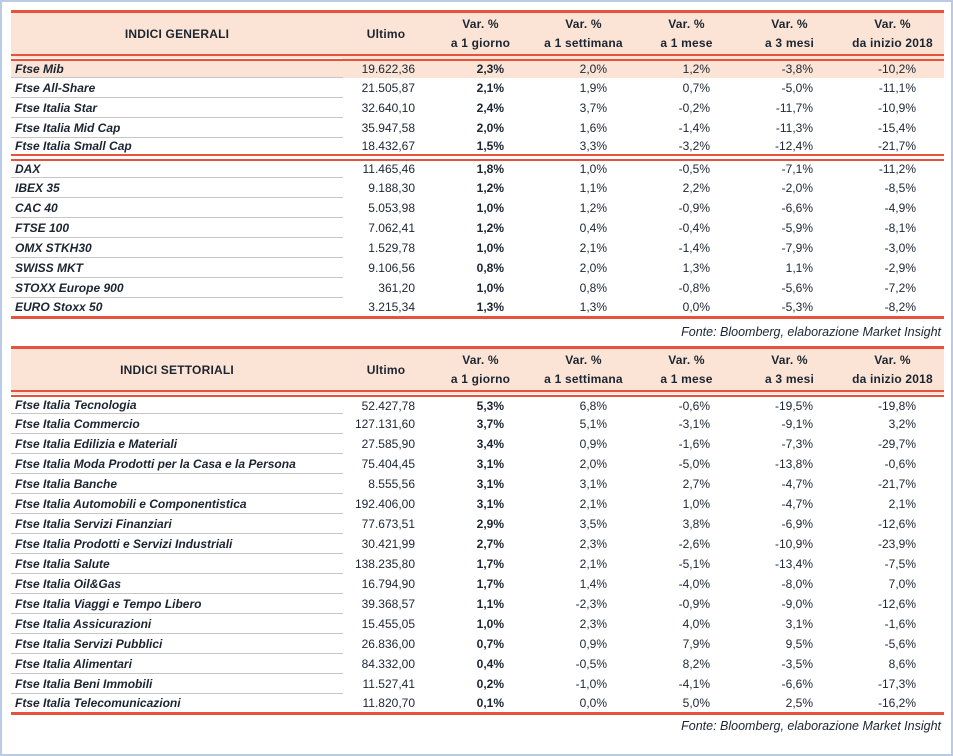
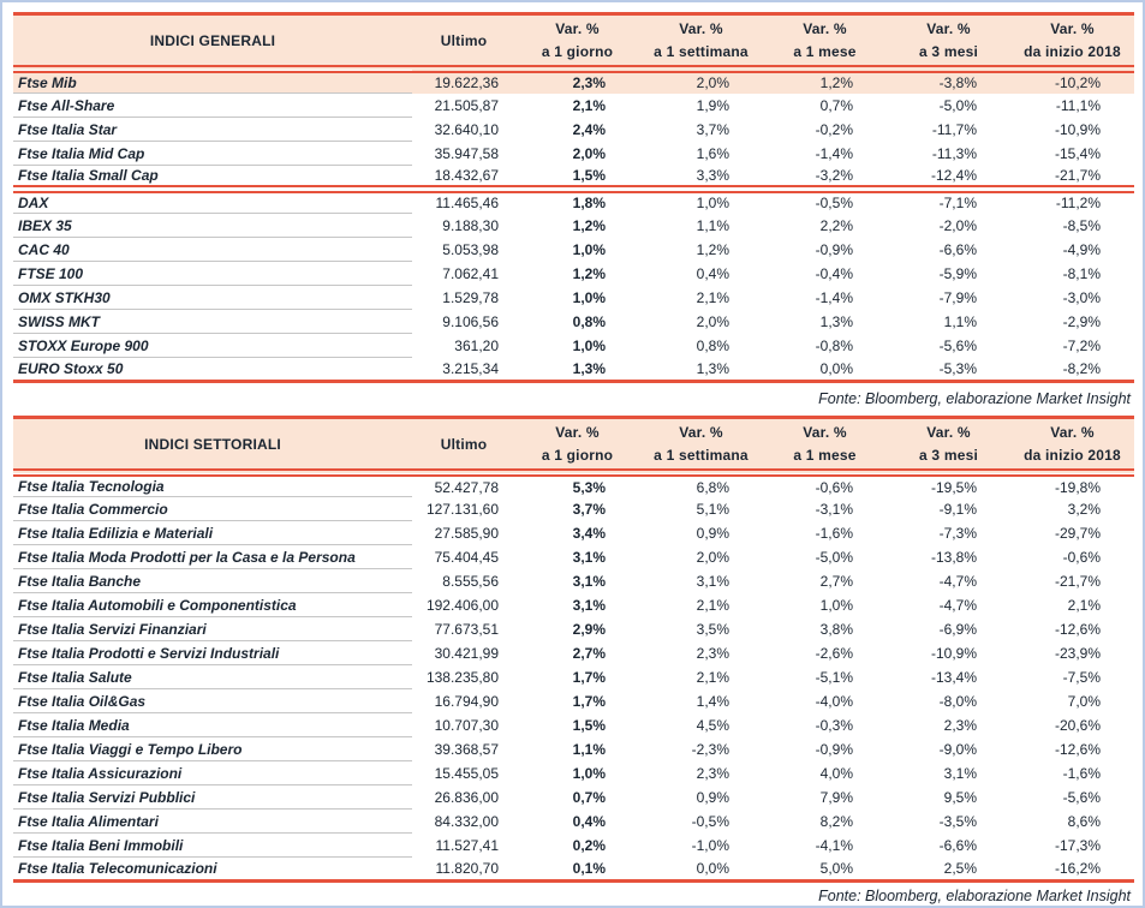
  INDICI GENERALI	Ultimo	Var. % a 1 giorno	Var. % a 1 settimana	Var. % a 1 mese	Var. % a 3 mesi	Var. % da inizio 2018
  Ftse Mib	19.622,36	2,3%	2,0%	1,2%	-3,8%	-10,2%
  Ftse All-Share	21.505,87	2,1%	1,9%	0,7%	-5,0%	-11,1%
  Ftse Italia Star	32.640,10	2,4%	3,7%	-0,2%	-11,7%	-10,9%
  Ftse Italia Mid Cap	35.947,58	2,0%	1,6%	-1,4%	-11,3%	-15,4%
  Ftse Italia Small Cap	18.432,67	1,5%	3,3%	-3,2%	-12,4%	-21,7%
  DAX	11.465,46	1,8%	1,0%	-0,5%	-7,1%	-11,2%
  IBEX 35	9.188,30	1,2%	1,1%	2,2%	-2,0%	-8,5%
  CAC 40	5.053,98	1,0%	1,2%	-0,9%	-6,6%	-4,9%
  FTSE 100	7.062,41	1,2%	0,4%	-0,4%	-5,9%	-8,1%
  OMX STKH30	1.529,78	1,0%	2,1%	-1,4%	-7,9%	-3,0%
  SWISS MKT	9.106,56	0,8%	2,0%	1,3%	1,1%	-2,9%
  STOXX Europe 900	361,20	1,0%	0,8%	-0,8%	-5,6%	-7,2%
  EURO Stoxx 50	3.215,34	1,3%	1,3%	0,0%	-5,3%	-8,2%
  Fonte: Bloomberg, elaborazione Market Insight
  INDICI SETTORIALI	Ultimo	Var. % a 1 giorno	Var. % a 1 settimana	Var. % a 1 mese	Var. % a 3 mesi	Var. % da inizio 2018
  Ftse Italia Tecnologia	52.427,78	5,3%	6,8%	-0,6%	-19,5%	-19,8%
  Ftse Italia Commercio	127.131,60	3,7%	5,1%	-3,1%	-9,1%	3,2%
  Ftse Italia Edilizia e Materiali	27.585,90	3,4%	0,9%	-1,6%	-7,3%	-29,7%
  Ftse Italia Moda Prodotti per la Casa e la Persona	75.404,45	3,1%	2,0%	-5,0%	-13,8%	-0,6%
  Ftse Italia Banche	8.555,56	3,1%	3,1%	2,7%	-4,7%	-21,7%
  Ftse Italia Automobili e Componentistica	192.406,00	3,1%	2,1%	1,0%	-4,7%	2,1%
  Ftse Italia Servizi Finanziari	77.673,51	2,9%	3,5%	3,8%	-6,9%	-12,6%
  Ftse Italia Prodotti e Servizi Industriali	30.421,99	2,7%	2,3%	-2,6%	-10,9%	-23,9%
  Ftse Italia Salute	138.235,80	1,7%	2,1%	-5,1%	-13,4%	-7,5%
  Ftse Italia Oil&Gas	16.794,90	1,7%	1,4%	-4,0%	-8,0%	7,0%
+ Ftse Italia Media	10.707,30	1,5%	4,5%	-0,3%	2,3%	-20,6%
  Ftse Italia Viaggi e Tempo Libero	39.368,57	1,1%	-2,3%	-0,9%	-9,0%	-12,6%
  Ftse Italia Assicurazioni	15.455,05	1,0%	2,3%	4,0%	3,1%	-1,6%
  Ftse Italia Servizi Pubblici	26.836,00	0,7%	0,9%	7,9%	9,5%	-5,6%
  Ftse Italia Alimentari	84.332,00	0,4%	-0,5%	8,2%	-3,5%	8,6%
  Ftse Italia Beni Immobili	11.527,41	0,2%	-1,0%	-4,1%	-6,6%	-17,3%
  Ftse Italia Telecomunicazioni	11.820,70	0,1%	0,0%	5,0%	2,5%	-16,2%
  Fonte: Bloomberg, elaborazione Market Insight
